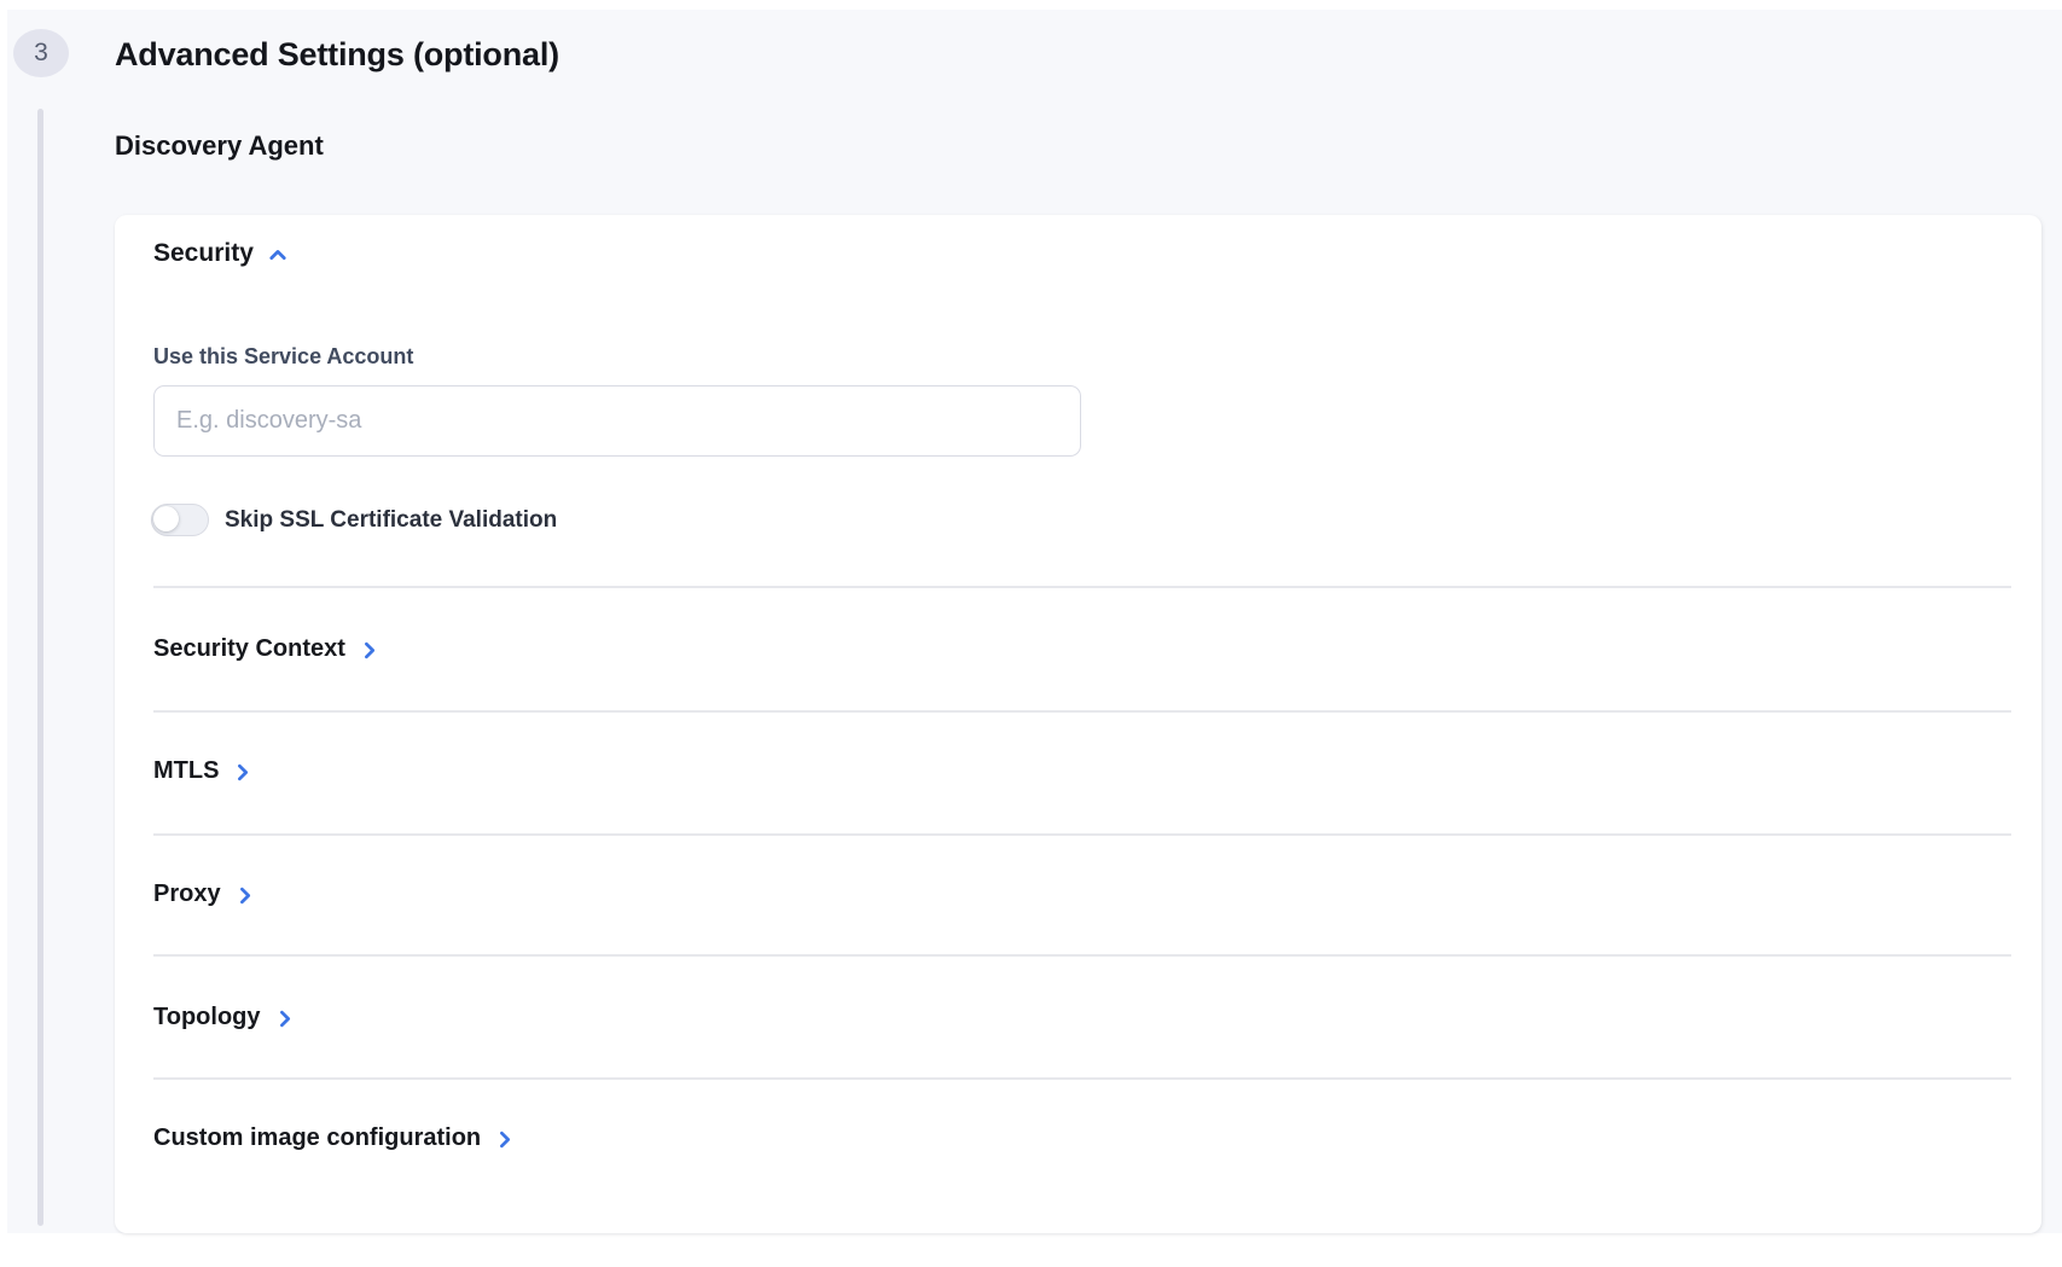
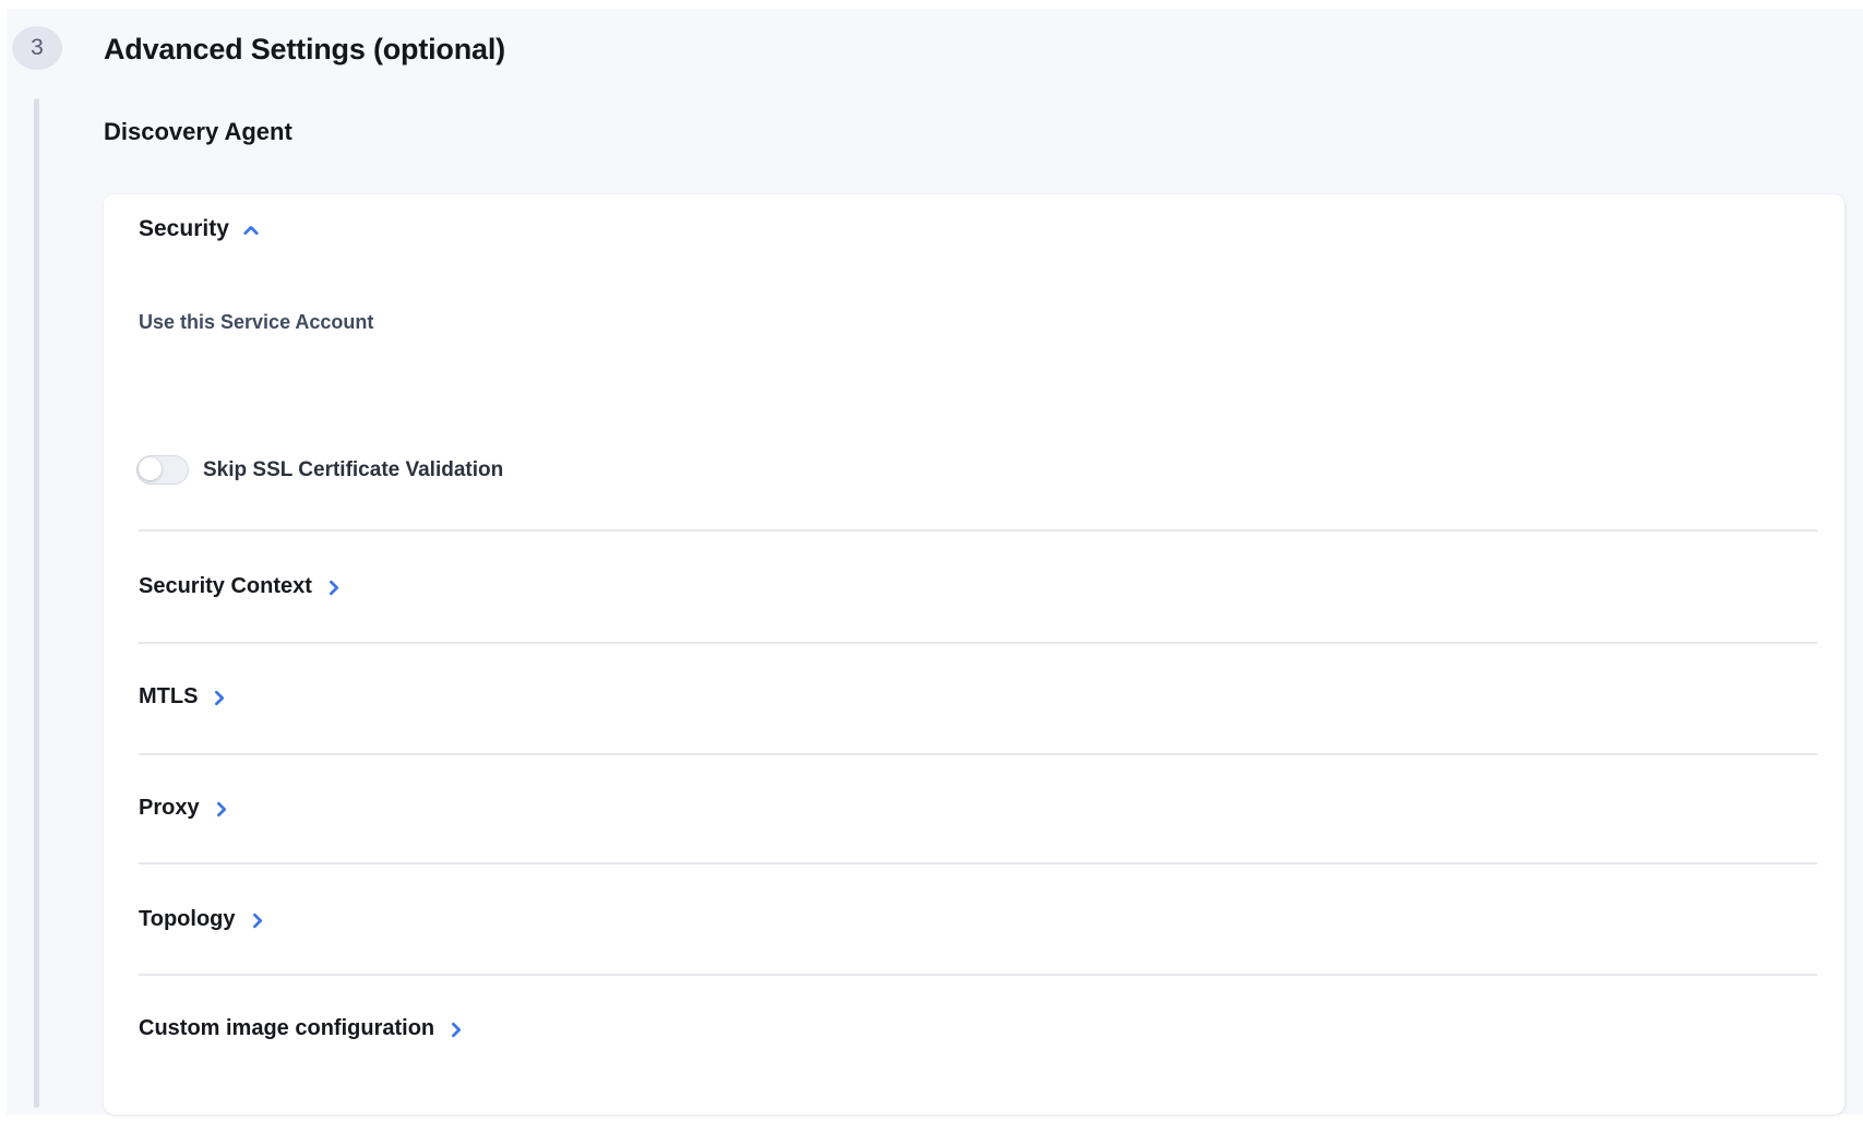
  3
  Advanced Settings (optional)
  Discovery Agent
  Security
  Use this Service Account
- E.g. discovery-sa
  Skip SSL Certificate Validation
  Security Context
  MTLS
  Proxy
  Topology
  Custom image configuration
